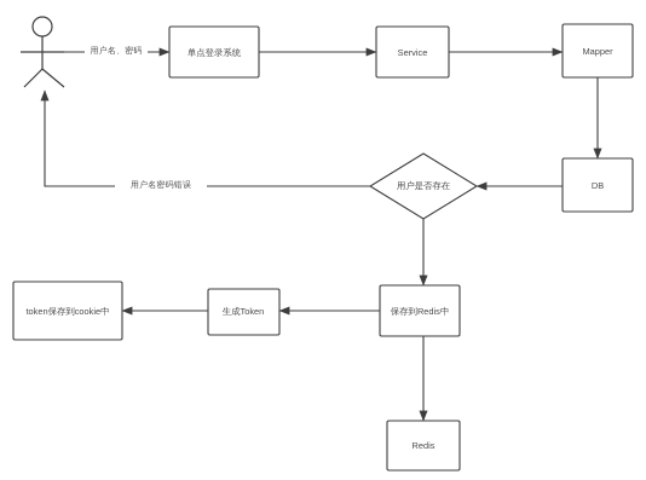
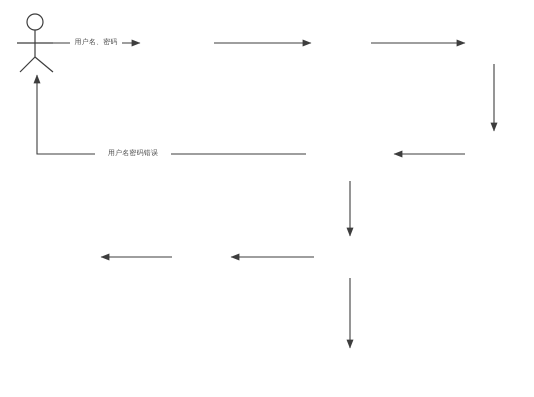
- 单点登录系统
- Service
- Mapper
- DB
- 用户是否存在
- 保存到Redis中
- 生成Token
- token保存到cookie中
- Redis
  用户名、密码
  用户名密码错误
